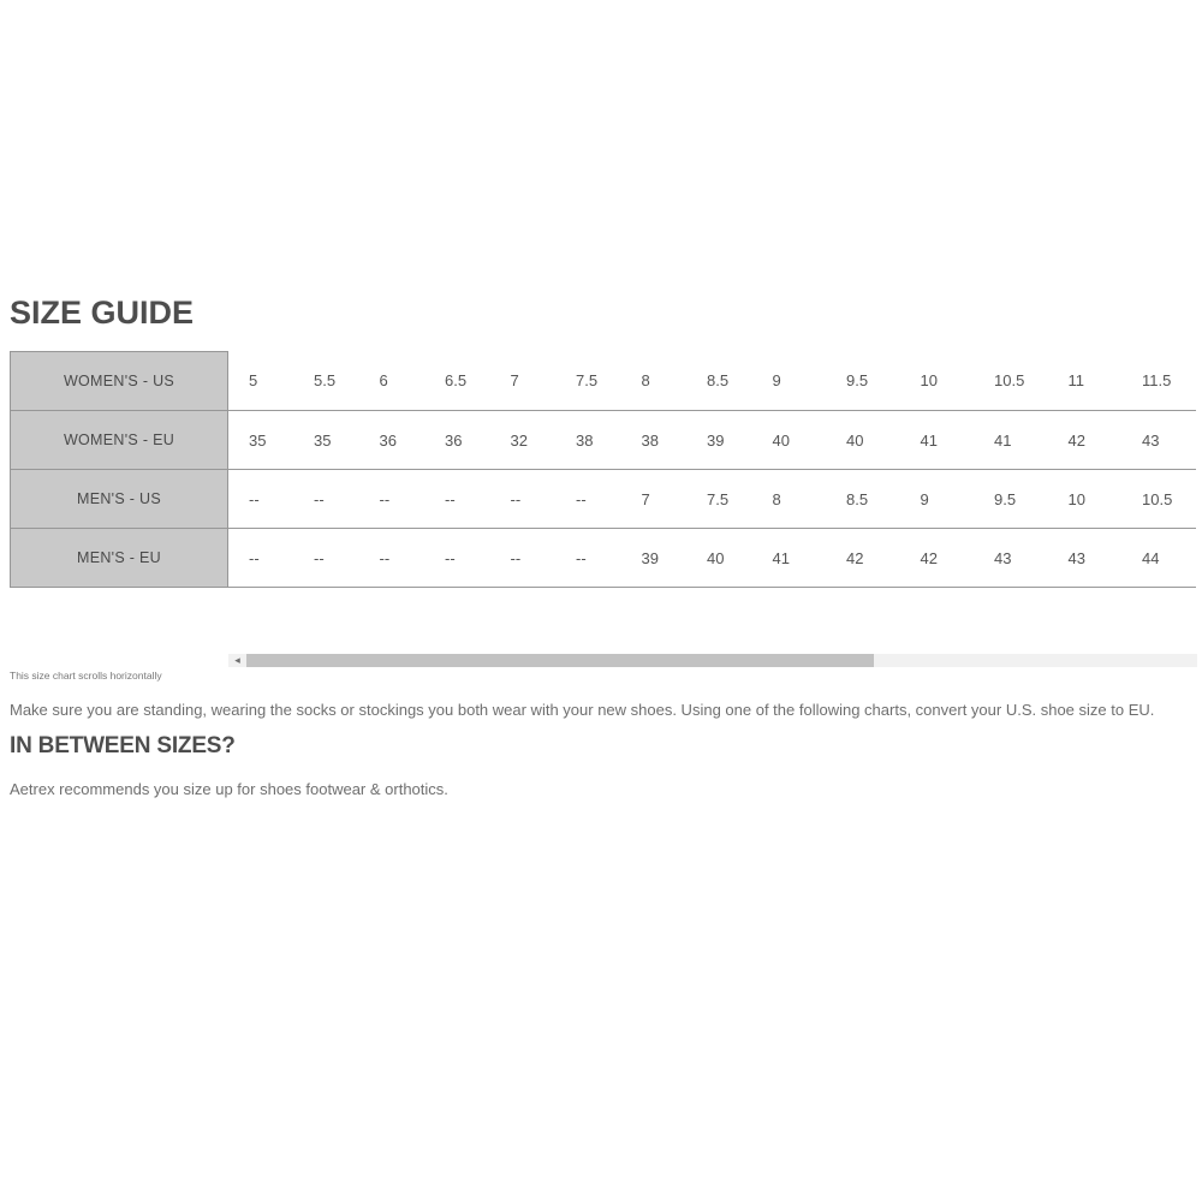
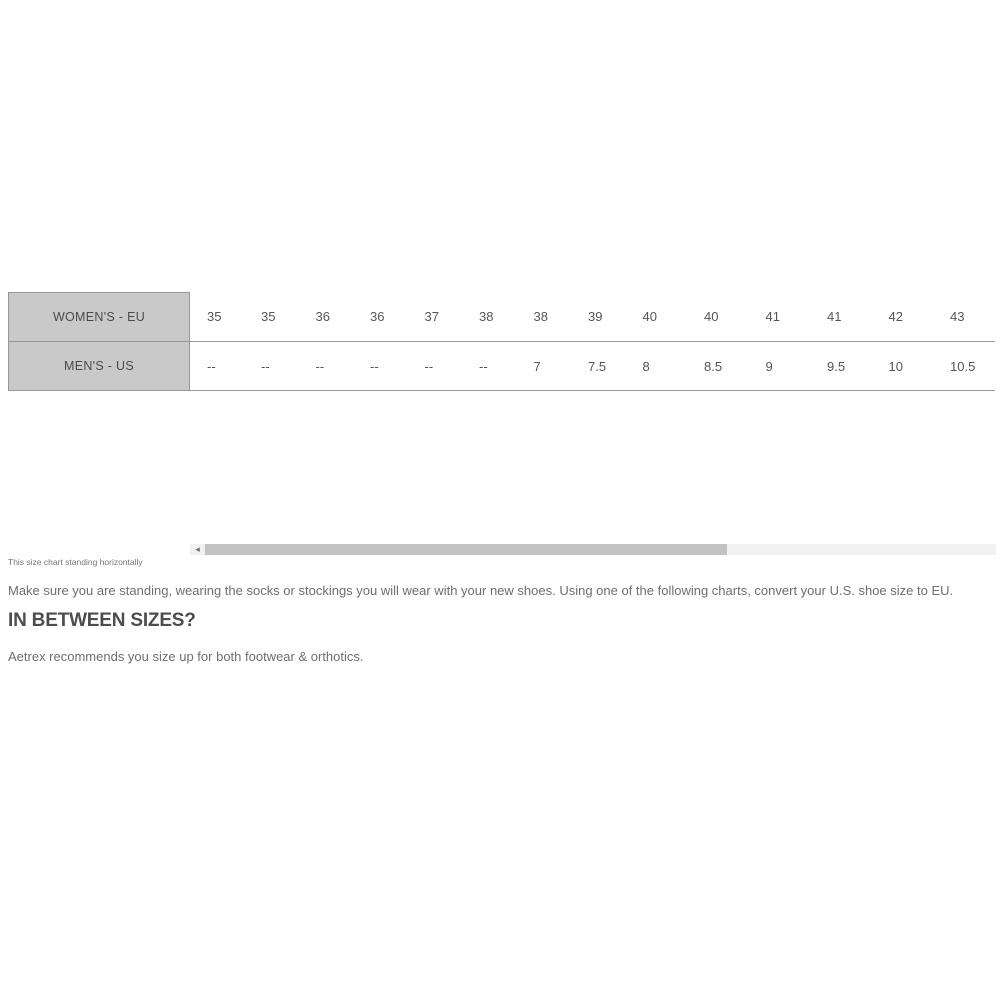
- SIZE GUIDE
- WOMEN'S - US	5	5.5	6	6.5	7	7.5	8	8.5	9	9.5	10	10.5	11	11.5
- WOMEN'S - EU	35	35	36	36	32	38	38	39	40	40	41	41	42	43
+ WOMEN'S - EU	35	35	36	36	37	38	38	39	40	40	41	41	42	43
  MEN'S - US	--	--	--	--	--	--	7	7.5	8	8.5	9	9.5	10	10.5
- MEN'S - EU	--	--	--	--	--	--	39	40	41	42	42	43	43	44
  ◂
- This size chart scrolls horizontally
+ This size chart standing horizontally
- Make sure you are standing, wearing the socks or stockings you both wear with your new shoes. Using one of the following charts, convert your U.S. shoe size to EU.
+ Make sure you are standing, wearing the socks or stockings you will wear with your new shoes. Using one of the following charts, convert your U.S. shoe size to EU.
  IN BETWEEN SIZES?
- Aetrex recommends you size up for shoes footwear & orthotics.
+ Aetrex recommends you size up for both footwear & orthotics.
